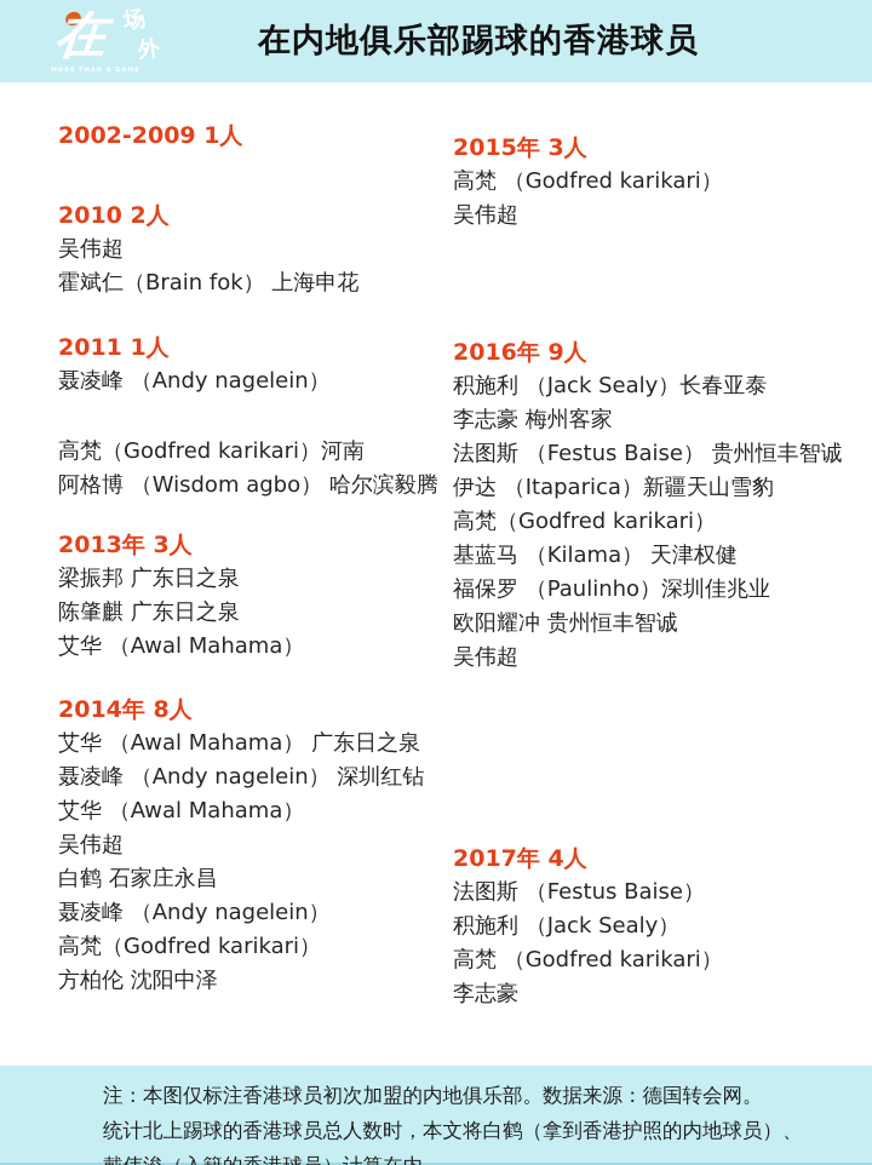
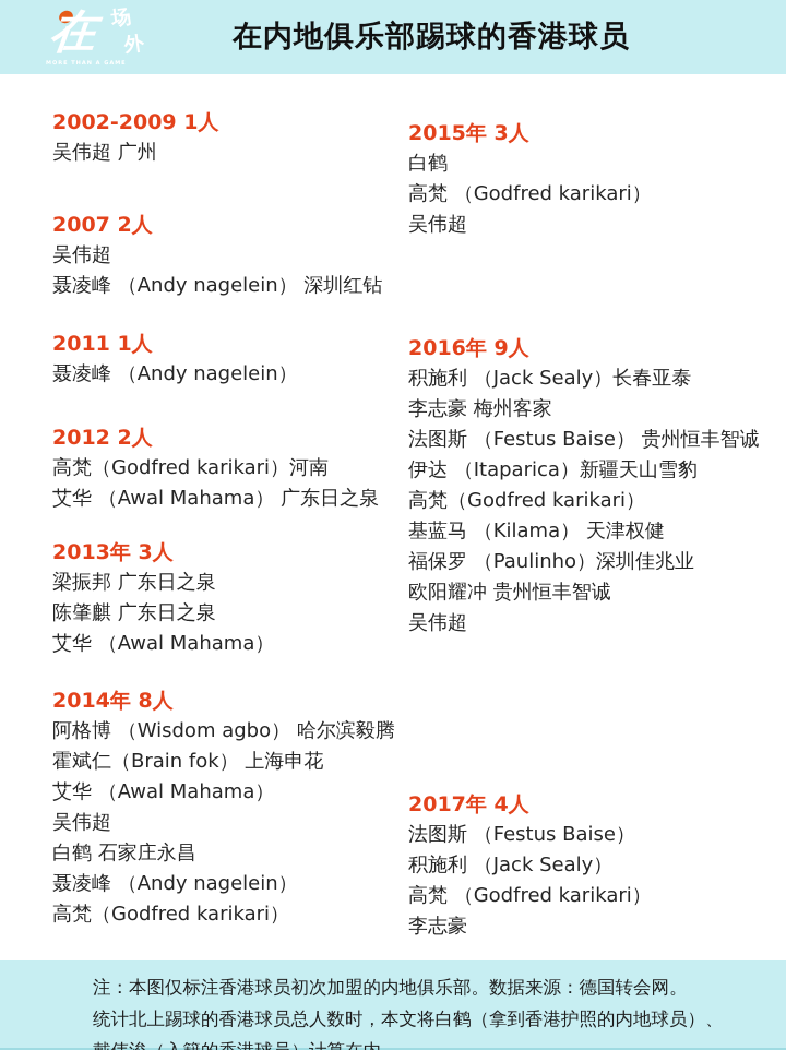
  在内地俱乐部踢球的香港球员
  2002-2009 1人
+ 吴伟超 广州
- 2010 2人
+ 2007 2人
  吴伟超
- 霍斌仁（Brain fok） 上海申花
+ 聂凌峰 （Andy nagelein） 深圳红钻
  2011 1人
  聂凌峰 （Andy nagelein）
+ 2012 2人
  高梵（Godfred karikari）河南
- 阿格博 （Wisdom agbo） 哈尔滨毅腾
+ 艾华 （Awal Mahama） 广东日之泉
  2013年 3人
  梁振邦 广东日之泉
  陈肇麒 广东日之泉
  艾华 （Awal Mahama）
  2014年 8人
- 艾华 （Awal Mahama） 广东日之泉
+ 阿格博 （Wisdom agbo） 哈尔滨毅腾
- 聂凌峰 （Andy nagelein） 深圳红钻
+ 霍斌仁（Brain fok） 上海申花
  艾华 （Awal Mahama）
  吴伟超
  白鹤 石家庄永昌
  聂凌峰 （Andy nagelein）
  高梵（Godfred karikari）
- 方柏伦 沈阳中泽
  2015年 3人
+ 白鹤
  高梵 （Godfred karikari）
  吴伟超
  2016年 9人
  积施利 （Jack Sealy）长春亚泰
  李志豪 梅州客家
  法图斯 （Festus Baise） 贵州恒丰智诚
  伊达 （Itaparica）新疆天山雪豹
  高梵（Godfred karikari）
  基蓝马 （Kilama） 天津权健
  福保罗 （Paulinho）深圳佳兆业
  欧阳耀冲 贵州恒丰智诚
  吴伟超
  2017年 4人
  法图斯 （Festus Baise）
  积施利 （Jack Sealy）
  高梵 （Godfred karikari）
  李志豪
  注：本图仅标注香港球员初次加盟的内地俱乐部。数据来源：德国转会网。
  统计北上踢球的香港球员总人数时，本文将白鹤（拿到香港护照的内地球员）、
